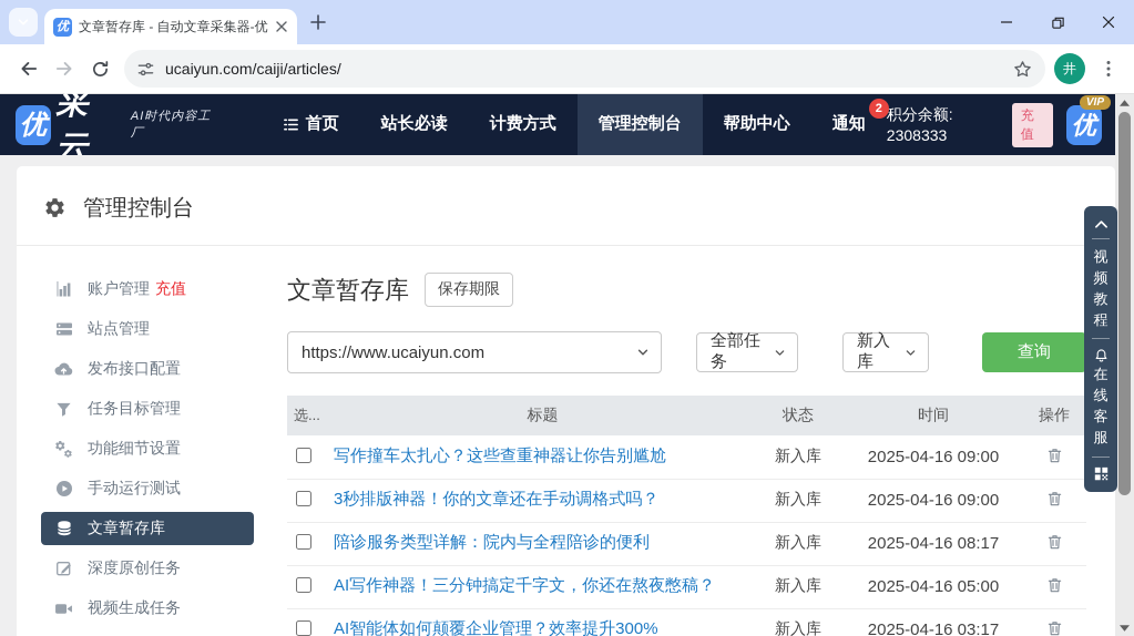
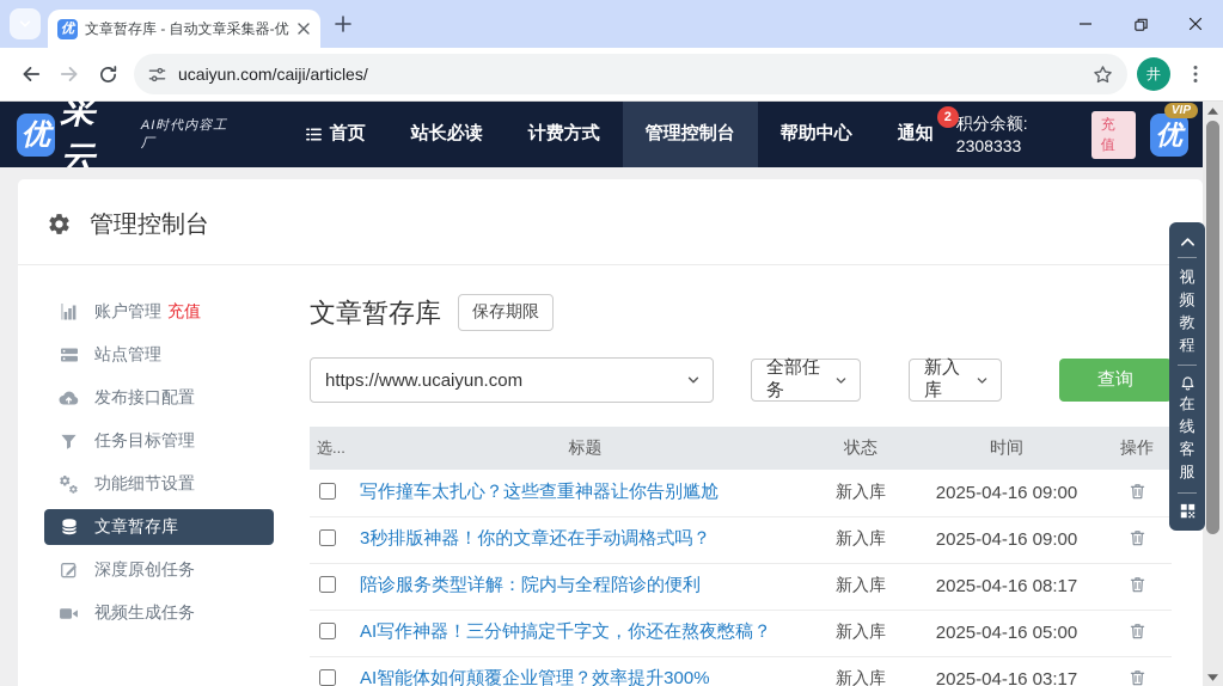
  优
  文章暂存库 - 自动文章采集器-优
  ucaiyun.com/caiji/articles/
  井
  优
  采云
  AI时代内容工厂
  首页
  站长必读
  计费方式
  管理控制台
  帮助中心
  通知
  2
  积分余额: 2308333
  充值
  优
  VIP
  管理控制台
  账户管理
  充值
  站点管理
  发布接口配置
  任务目标管理
  功能细节设置
- 手动运行测试
  文章暂存库
  深度原创任务
  视频生成任务
  文章暂存库
  保存期限
  https://www.ucaiyun.com
  全部任务
  新入库
  查询
  选...	标题	状态	时间	操作
  	写作撞车太扎心？这些查重神器让你告别尴尬	新入库	2025-04-16 09:00
  	3秒排版神器！你的文章还在手动调格式吗？	新入库	2025-04-16 09:00
  	陪诊服务类型详解：院内与全程陪诊的便利	新入库	2025-04-16 08:17
  	AI写作神器！三分钟搞定千字文，你还在熬夜憋稿？	新入库	2025-04-16 05:00
  	AI智能体如何颠覆企业管理？效率提升300%	新入库	2025-04-16 03:17
  视频教程
  在线客服
